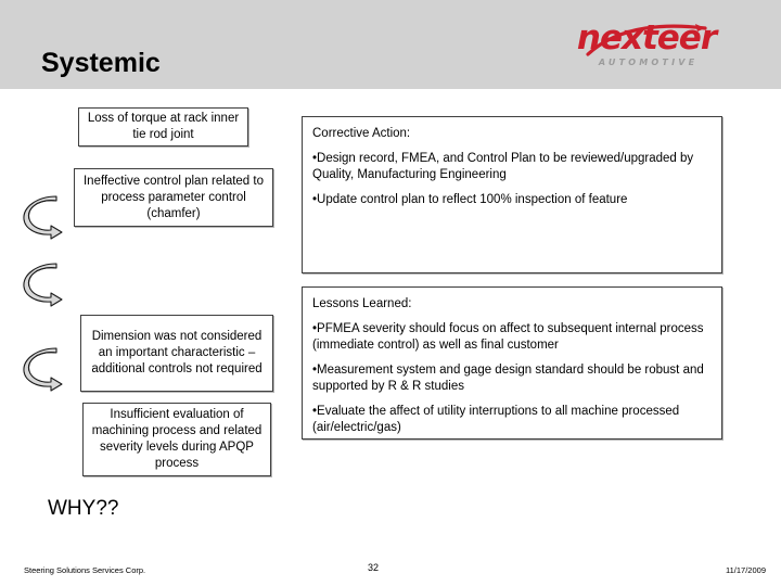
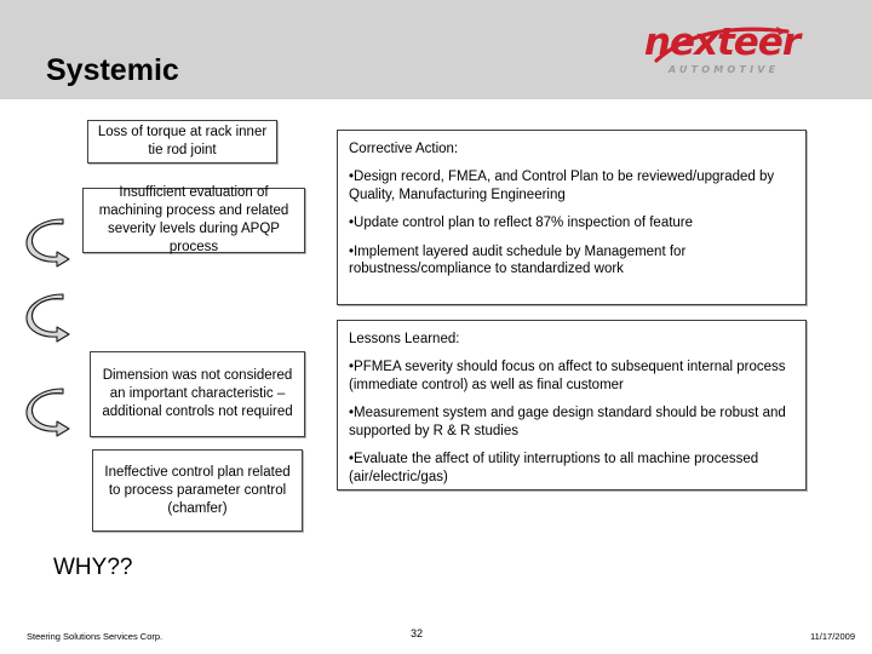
  Systemic
  nxteer
  AUTOMOTIVE
  Loss of torque at rack inner tie rod joint
- Ineffective control plan related to process parameter control (chamfer)
+ Insufficient evaluation of machining process and related severity levels during APQP process
  Dimension was not considered an important characteristic – additional controls not required
- Insufficient evaluation of machining process and related severity levels during APQP process
+ Ineffective control plan related to process parameter control (chamfer)
  Corrective Action:
  •Design record, FMEA, and Control Plan to be reviewed/upgraded by Quality, Manufacturing Engineering
- •Update control plan to reflect 100% inspection of feature
+ •Update control plan to reflect 87% inspection of feature
+ •Implement layered audit schedule by Management for robustness/compliance to standardized work
  Lessons Learned:
  •PFMEA severity should focus on affect to subsequent internal process (immediate control) as well as final customer
  •Measurement system and gage design standard should be robust and supported by R & R studies
  •Evaluate the affect of utility interruptions to all machine processed (air/electric/gas)
  WHY??
  Steering Solutions Services Corp.
  32
  11/17/2009
